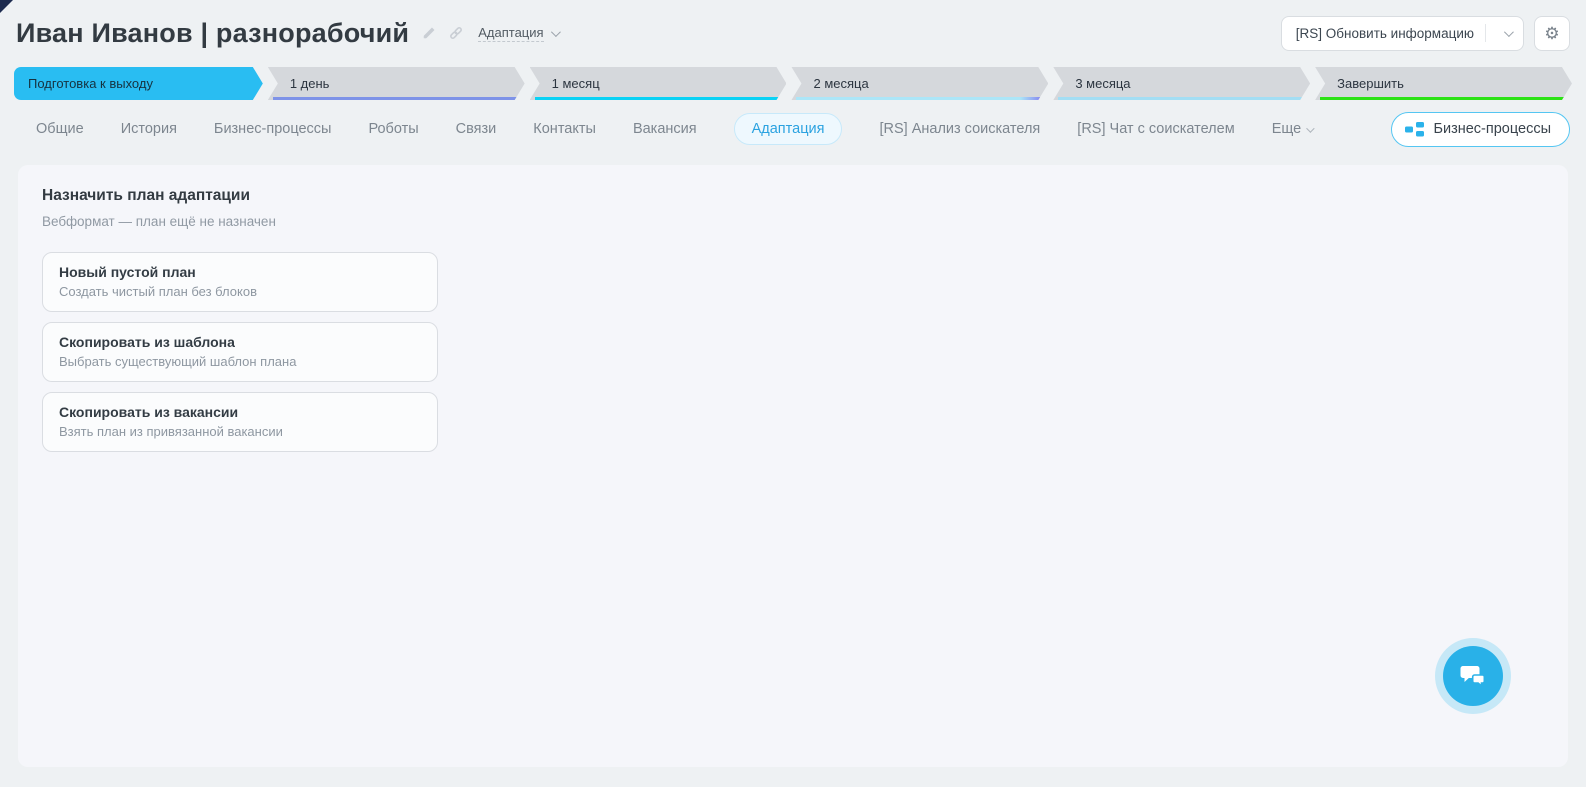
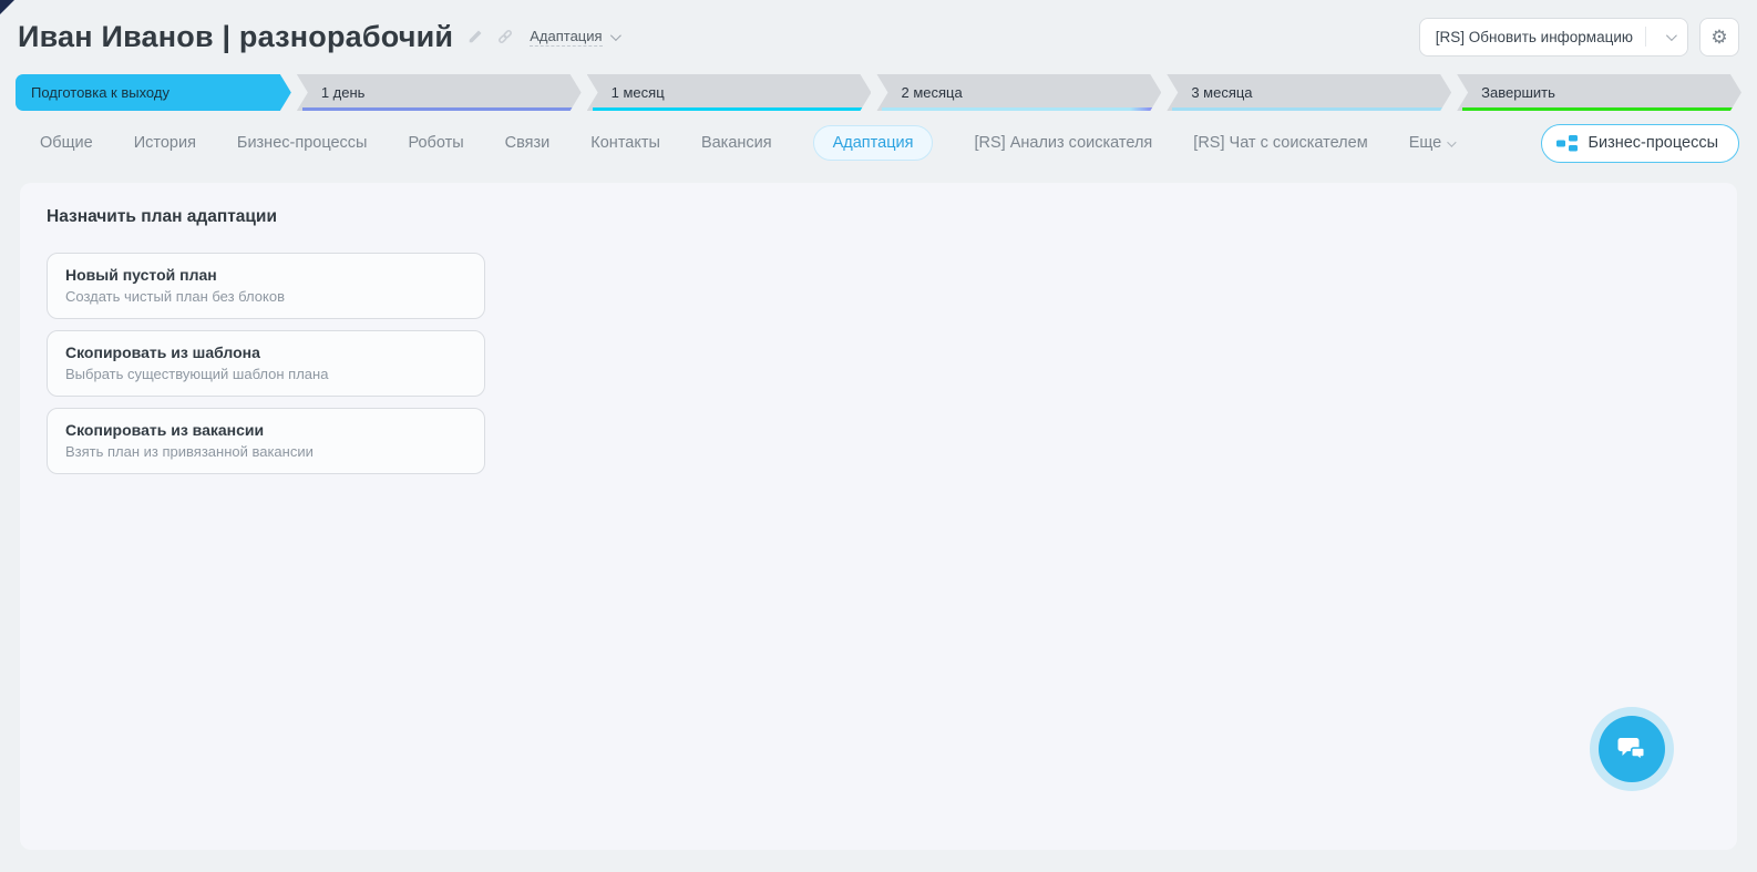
  Иван Иванов | разнорабочий
  Адаптация
  [RS] Обновить информацию
  ⚙
  Подготовка к выходу
  1 день
  1 месяц
  2 месяца
  3 месяца
  Завершить
  Общие
  История
  Бизнес-процессы
  Роботы
  Связи
  Контакты
  Вакансия
  Адаптация
  [RS] Анализ соискателя
  [RS] Чат с соискателем
  Еще
  Бизнес-процессы
  Назначить план адаптации
- Вебформат — план ещё не назначен
  Новый пустой план
  Создать чистый план без блоков
  Скопировать из шаблона
  Выбрать существующий шаблон плана
  Скопировать из вакансии
  Взять план из привязанной вакансии
